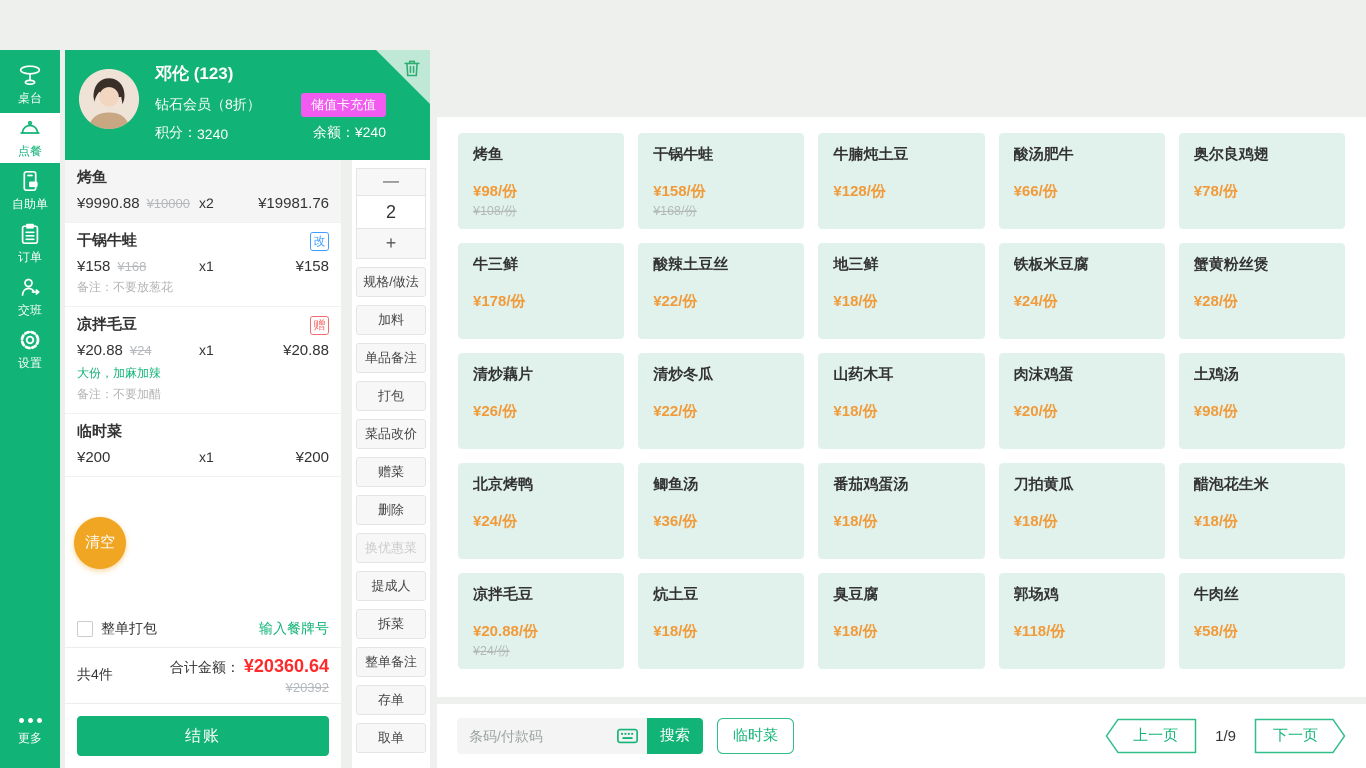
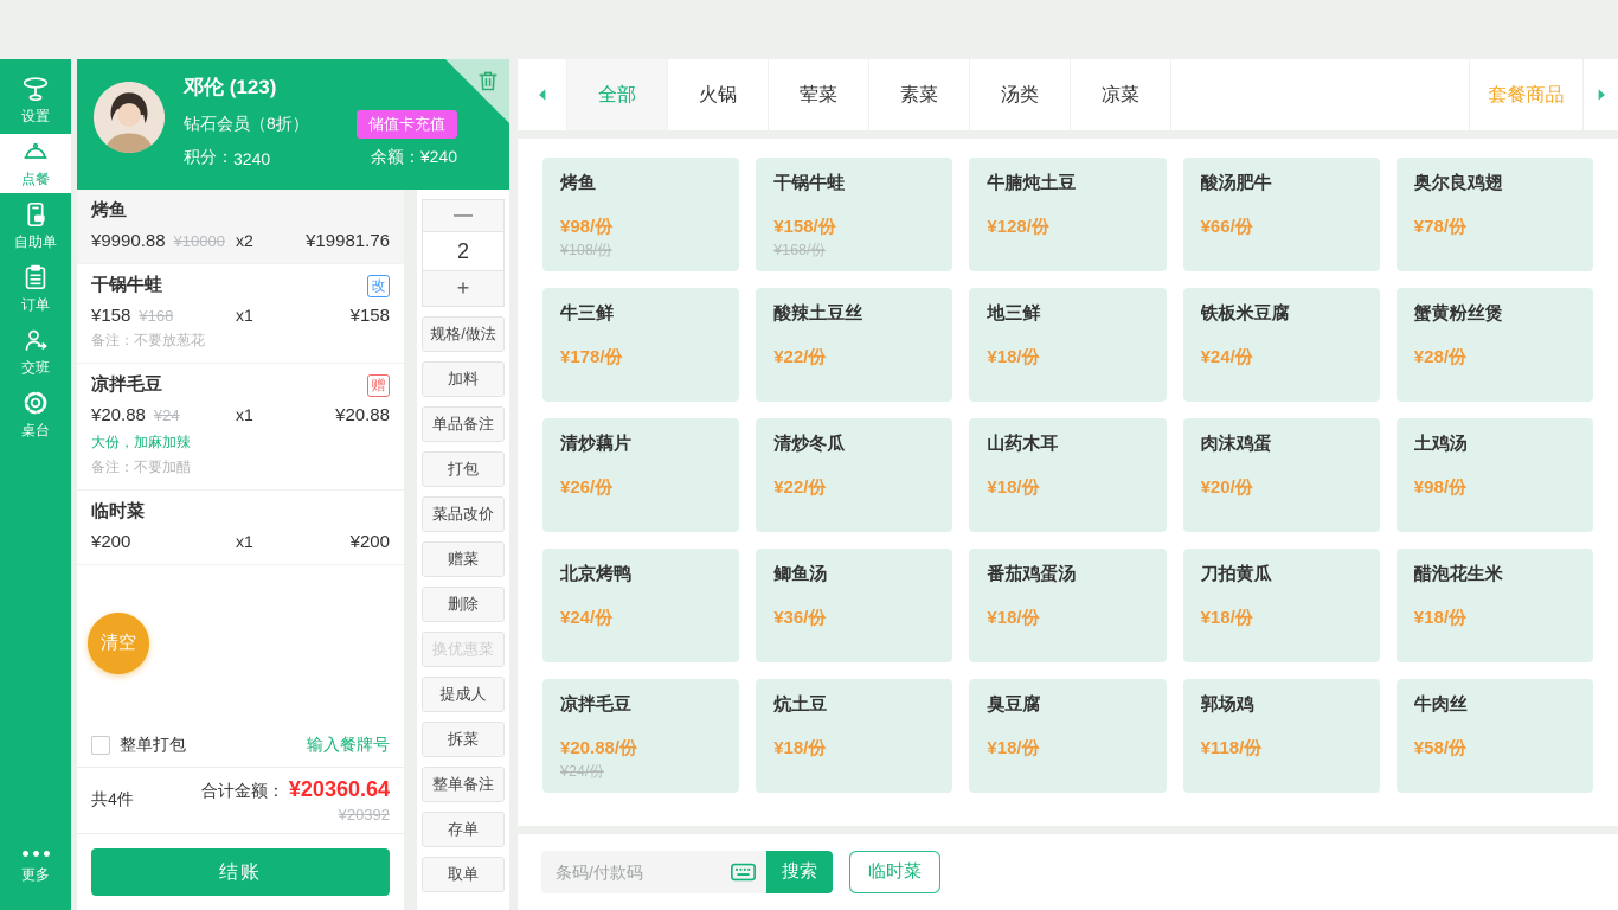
- 桌台
+ 设置
  点餐
  自助单
  订单
  交班
- 设置
+ 桌台
  更多
  邓伦 (123)
  钻石会员（8折）
  储值卡充值
  积分：
  3240
  余额：¥240
  清空
  烤鱼
  ¥9990.88
  ¥10000
  x2
  ¥19981.76
  干锅牛蛙
  改
  ¥158
  ¥168
  x1
  ¥158
  备注：不要放葱花
  凉拌毛豆
  赠
  ¥20.88
  ¥24
  x1
  ¥20.88
  大份，加麻加辣
  备注：不要加醋
  临时菜
  ¥200
  x1
  ¥200
  整单打包
  输入餐牌号
  共4件
  合计金额：
  ¥20360.64
  ¥20392
  结账
  —
  2
  +
  规格/做法
  加料
  单品备注
  打包
  菜品改价
  赠菜
  删除
  换优惠菜
  提成人
  拆菜
  整单备注
  存单
  取单
+ 全部
+ 火锅
+ 荤菜
+ 素菜
+ 汤类
+ 凉菜
+ 套餐商品
  烤鱼
  ¥98/份
  ¥108/份
  干锅牛蛙
  ¥158/份
  ¥168/份
  牛腩炖土豆
  ¥128/份
  酸汤肥牛
  ¥66/份
  奥尔良鸡翅
  ¥78/份
  牛三鲜
  ¥178/份
  酸辣土豆丝
  ¥22/份
  地三鲜
  ¥18/份
  铁板米豆腐
  ¥24/份
  蟹黄粉丝煲
  ¥28/份
  清炒藕片
  ¥26/份
  清炒冬瓜
  ¥22/份
  山药木耳
  ¥18/份
  肉沫鸡蛋
  ¥20/份
  土鸡汤
  ¥98/份
  北京烤鸭
  ¥24/份
  鲫鱼汤
  ¥36/份
  番茄鸡蛋汤
  ¥18/份
  刀拍黄瓜
  ¥18/份
  醋泡花生米
  ¥18/份
  凉拌毛豆
  ¥20.88/份
  ¥24/份
  炕土豆
  ¥18/份
  臭豆腐
  ¥18/份
  郭场鸡
  ¥118/份
  牛肉丝
  ¥58/份
  条码/付款码
  搜索
  临时菜
- 上一页
- 1/9
- 下一页
